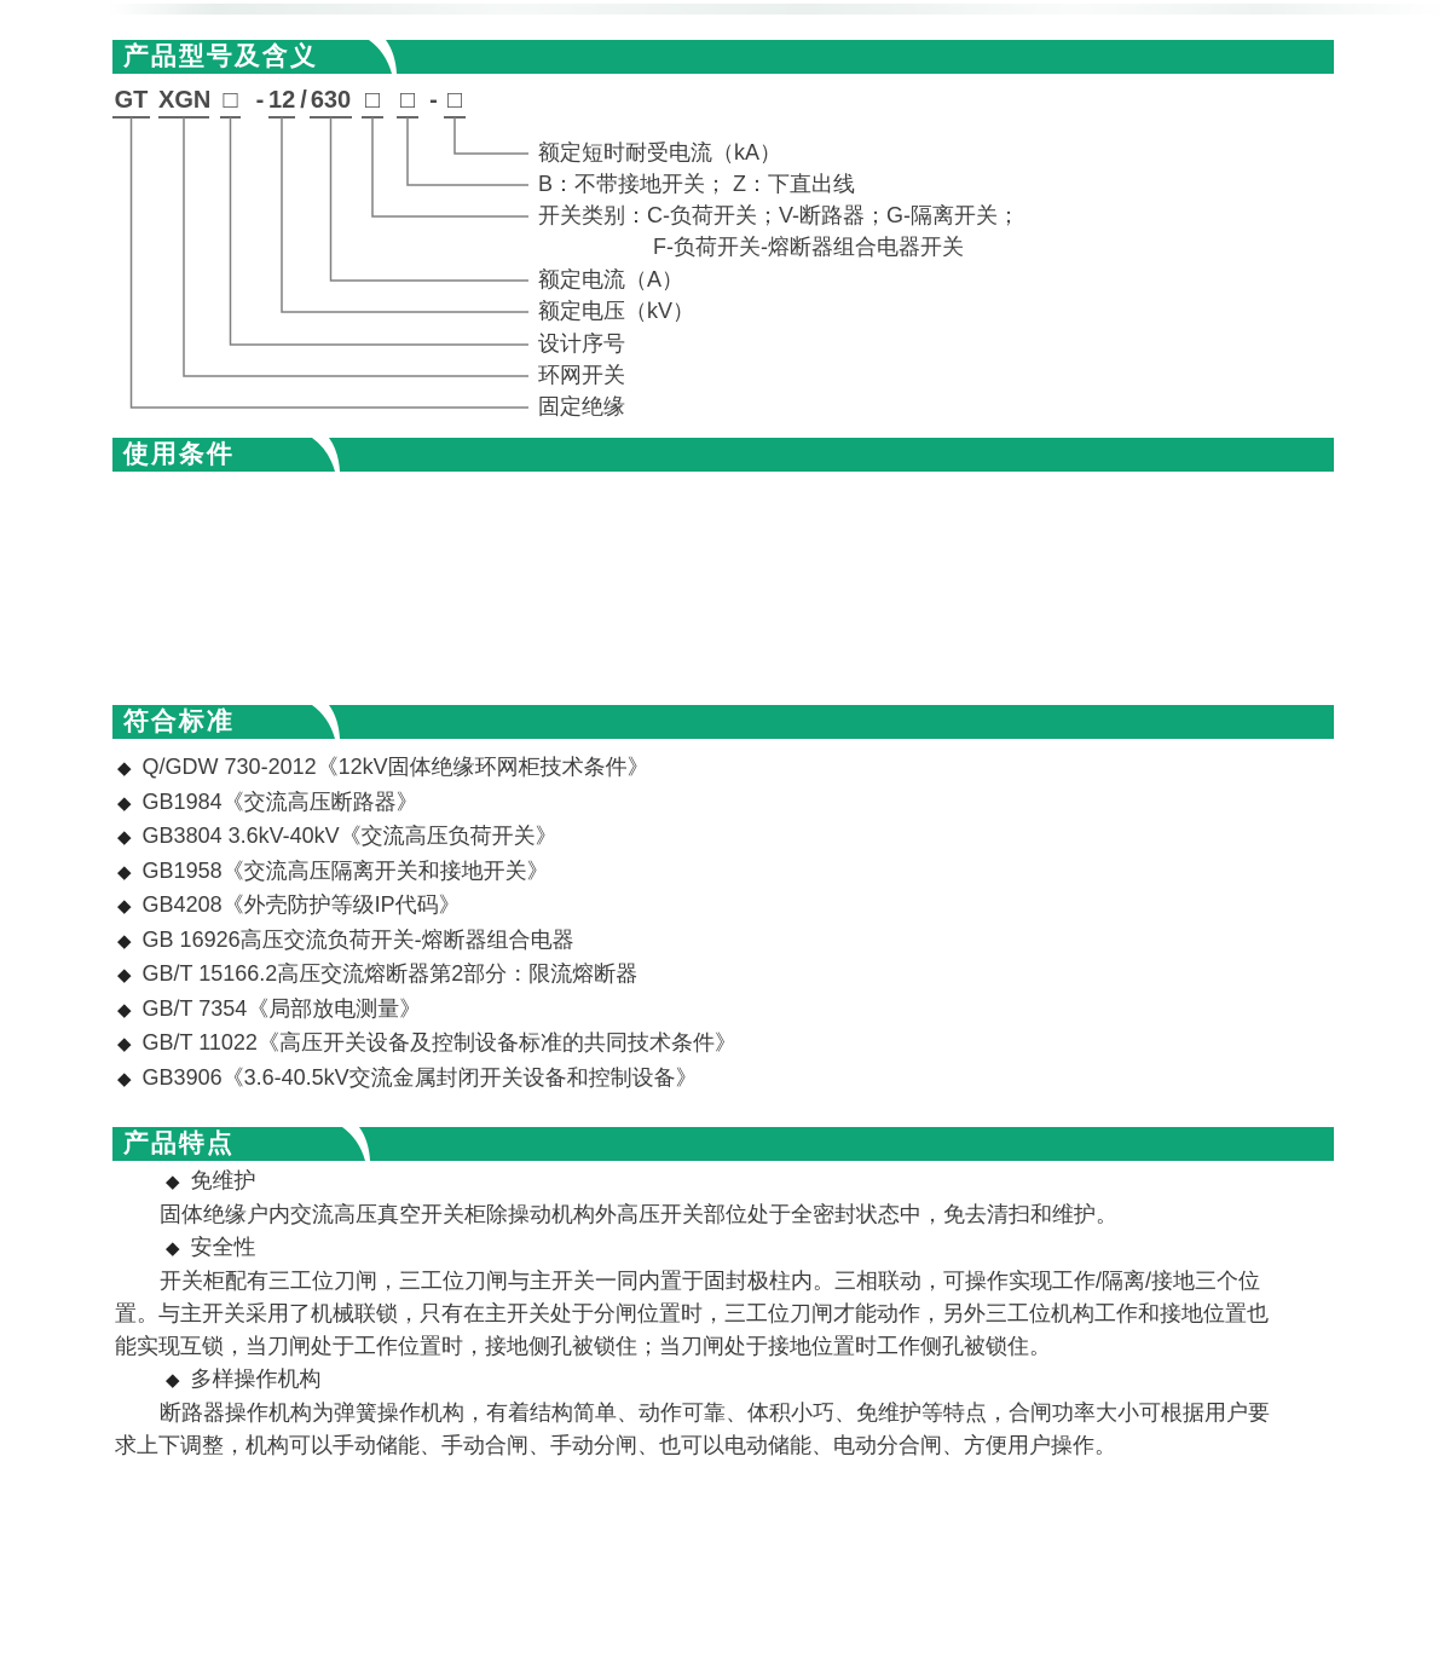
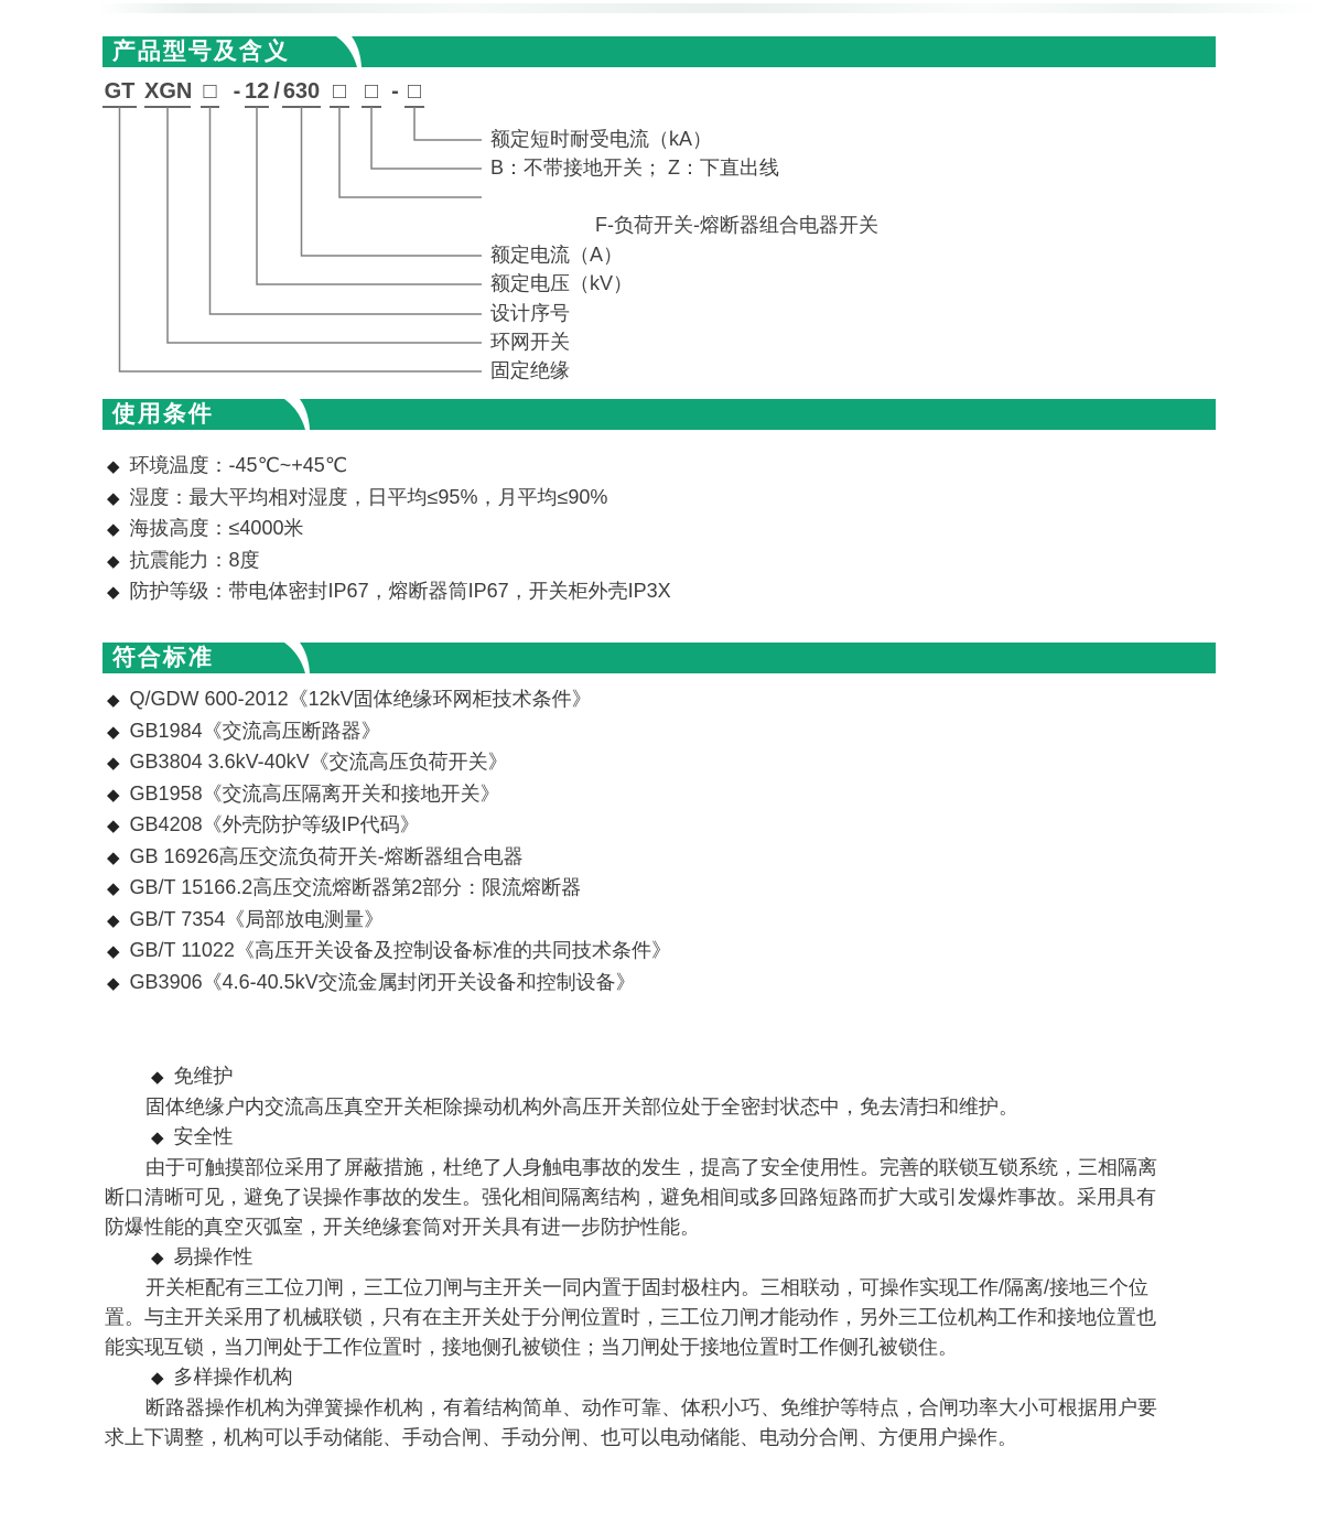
  产品型号及含义
  GT
  XGN
  □
  -
  12
  /
  630
  □
  □
  -
  □
  额定短时耐受电流（kA）
  B：不带接地开关； Z：下直出线
- 开关类别：C-负荷开关；V-断路器；G-隔离开关；
  F-负荷开关-熔断器组合电器开关
  额定电流（A）
  额定电压（kV）
  设计序号
  环网开关
  固定绝缘
  使用条件
+ ◆ 环境温度：-45℃~+45℃
+ ◆ 湿度：最大平均相对湿度，日平均≤95%，月平均≤90%
+ ◆ 海拔高度：≤4000米
+ ◆ 抗震能力：8度
+ ◆ 防护等级：带电体密封IP67，熔断器筒IP67，开关柜外壳IP3X
  符合标准
- ◆ Q/GDW 730-2012《12kV固体绝缘环网柜技术条件》
+ ◆ Q/GDW 600-2012《12kV固体绝缘环网柜技术条件》
  ◆ GB1984《交流高压断路器》
  ◆ GB3804 3.6kV-40kV《交流高压负荷开关》
  ◆ GB1958《交流高压隔离开关和接地开关》
  ◆ GB4208《外壳防护等级IP代码》
  ◆ GB 16926高压交流负荷开关-熔断器组合电器
  ◆ GB/T 15166.2高压交流熔断器第2部分：限流熔断器
  ◆ GB/T 7354《局部放电测量》
  ◆ GB/T 11022《高压开关设备及控制设备标准的共同技术条件》
- ◆ GB3906《3.6-40.5kV交流金属封闭开关设备和控制设备》
+ ◆ GB3906《4.6-40.5kV交流金属封闭开关设备和控制设备》
- 产品特点
  ◆ 免维护
  固体绝缘户内交流高压真空开关柜除操动机构外高压开关部位处于全密封状态中，免去清扫和维护。
  ◆ 安全性
+ 由于可触摸部位采用了屏蔽措施，杜绝了人身触电事故的发生，提高了安全使用性。完善的联锁互锁系统，三相隔离
+ 断口清晰可见，避免了误操作事故的发生。强化相间隔离结构，避免相间或多回路短路而扩大或引发爆炸事故。采用具有
+ 防爆性能的真空灭弧室，开关绝缘套筒对开关具有进一步防护性能。
+ ◆ 易操作性
  开关柜配有三工位刀闸，三工位刀闸与主开关一同内置于固封极柱内。三相联动，可操作实现工作/隔离/接地三个位
  置。与主开关采用了机械联锁，只有在主开关处于分闸位置时，三工位刀闸才能动作，另外三工位机构工作和接地位置也
  能实现互锁，当刀闸处于工作位置时，接地侧孔被锁住；当刀闸处于接地位置时工作侧孔被锁住。
  ◆ 多样操作机构
  断路器操作机构为弹簧操作机构，有着结构简单、动作可靠、体积小巧、免维护等特点，合闸功率大小可根据用户要
  求上下调整，机构可以手动储能、手动合闸、手动分闸、也可以电动储能、电动分合闸、方便用户操作。
